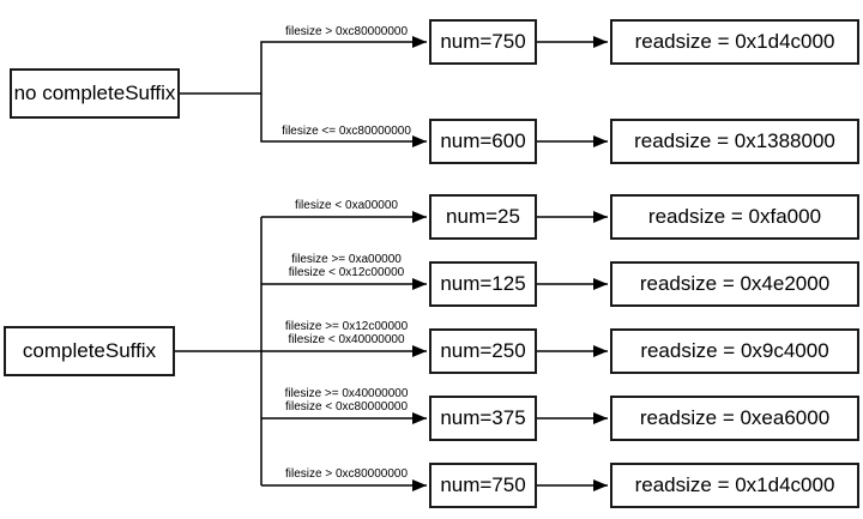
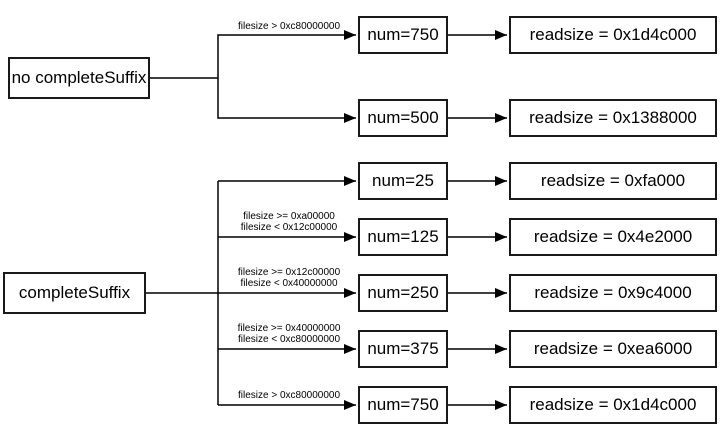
  no completeSuffix
  filesize > 0xc80000000
  num=750
  readsize = 0x1d4c000
- filesize <= 0xc80000000
- num=600
+ num=500
  readsize = 0x1388000
  completeSuffix
- filesize < 0xa00000
  num=25
  readsize = 0xfa000
  filesize >= 0xa00000
  filesize < 0x12c00000
  num=125
  readsize = 0x4e2000
  filesize >= 0x12c00000
  filesize < 0x40000000
  num=250
  readsize = 0x9c4000
  filesize >= 0x40000000
  filesize < 0xc80000000
  num=375
  readsize = 0xea6000
  filesize > 0xc80000000
  num=750
  readsize = 0x1d4c000
